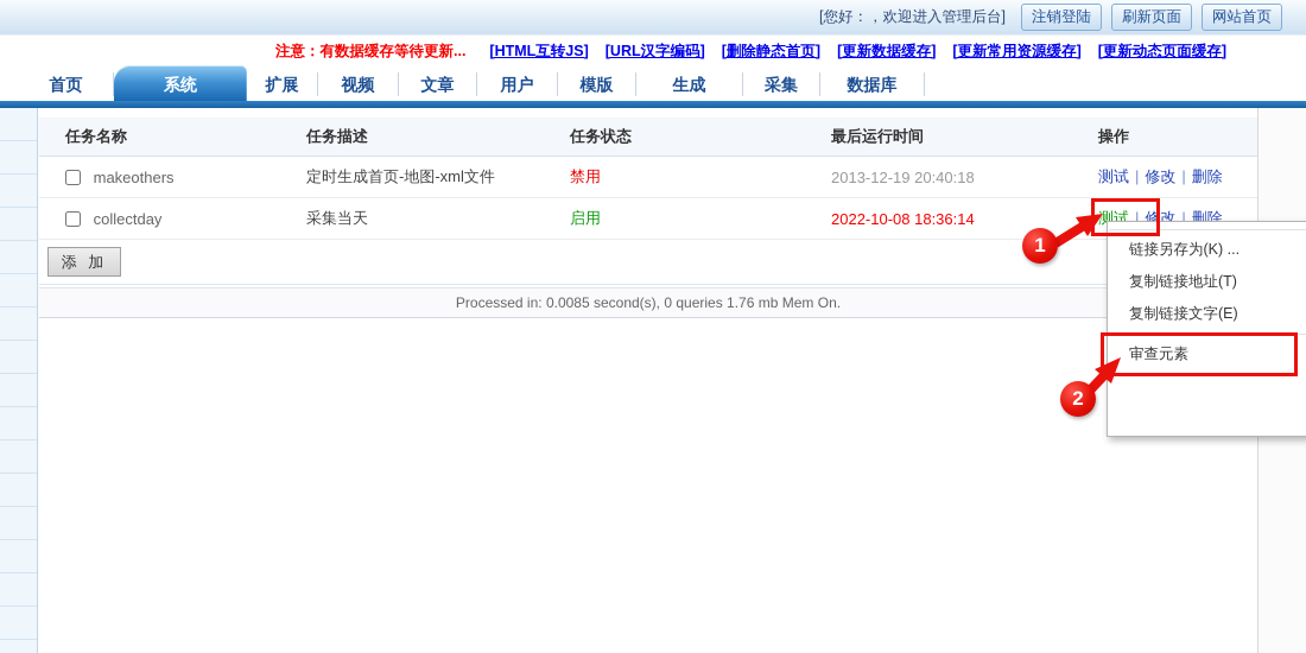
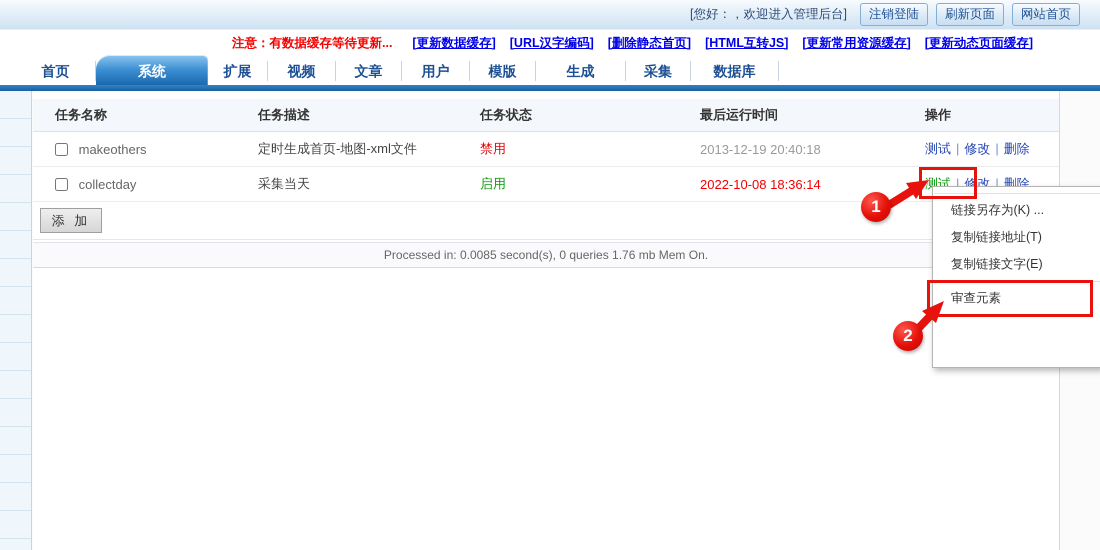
  [您好：，欢迎进入管理后台]
  注销登陆
  刷新页面
  网站首页
  注意：有数据缓存等待更新...
- [HTML互转JS]
+ [更新数据缓存]
  [URL汉字编码]
  [删除静态首页]
- [更新数据缓存]
+ [HTML互转JS]
  [更新常用资源缓存]
  [更新动态页面缓存]
  首页
  系统
  扩展
  视频
  文章
  用户
  模版
  生成
  采集
  数据库
  任务名称
  任务描述
  任务状态
  最后运行时间
  操作
  makeothers
  定时生成首页-地图-xml文件
  禁用
  2013-12-19 20:40:18
  测试 | 修改 | 删除
  collectday
  采集当天
  启用
  2022-10-08 18:36:14
  测试 | 修改 | 删除
  添 加
  Processed in: 0.0085 second(s), 0 queries 1.76 mb Mem On.
  链接另存为(K) ...
  复制链接地址(T)
  复制链接文字(E)
  审查元素
  1
  2
